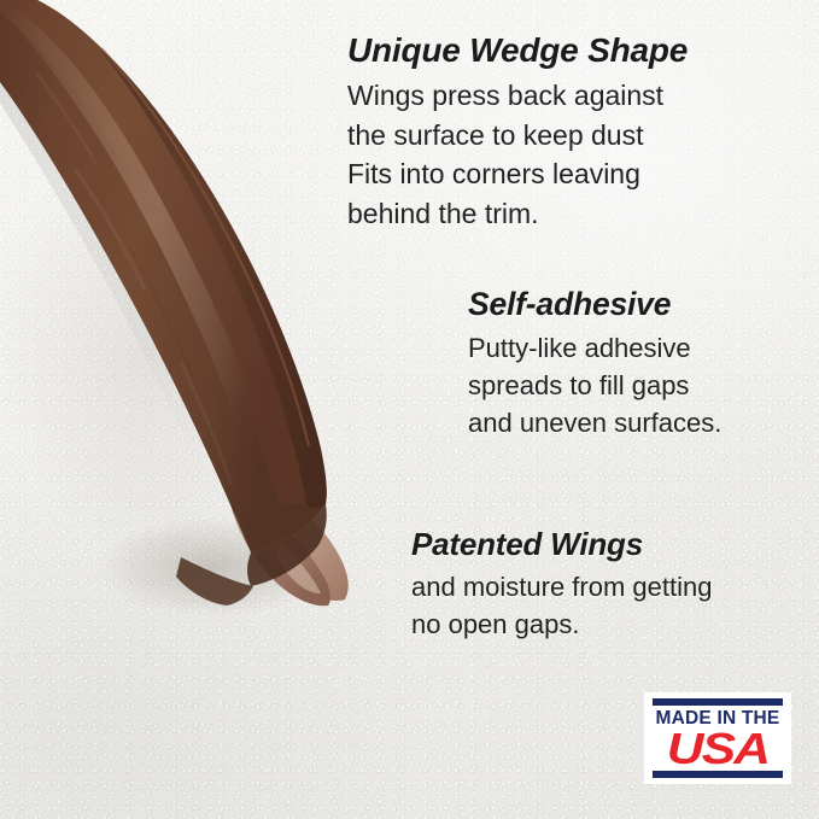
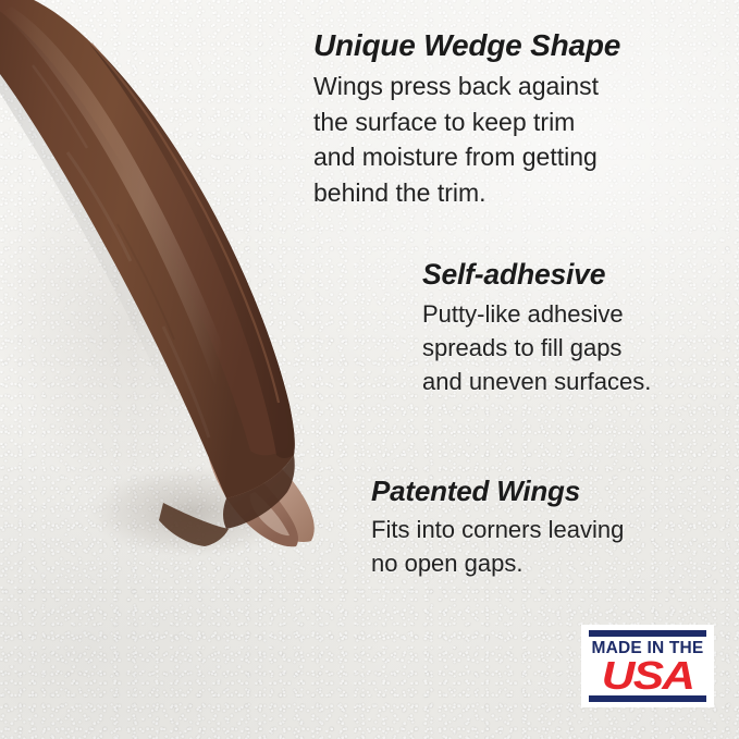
  Unique Wedge Shape
  Wings press back against
- the surface to keep dust
+ the surface to keep trim
- Fits into corners leaving
+ and moisture from getting
  behind the trim.
  Self-adhesive
  Putty-like adhesive
  spreads to fill gaps
  and uneven surfaces.
  Patented Wings
- and moisture from getting
+ Fits into corners leaving
  no open gaps.
  MADE IN THE
  USA
